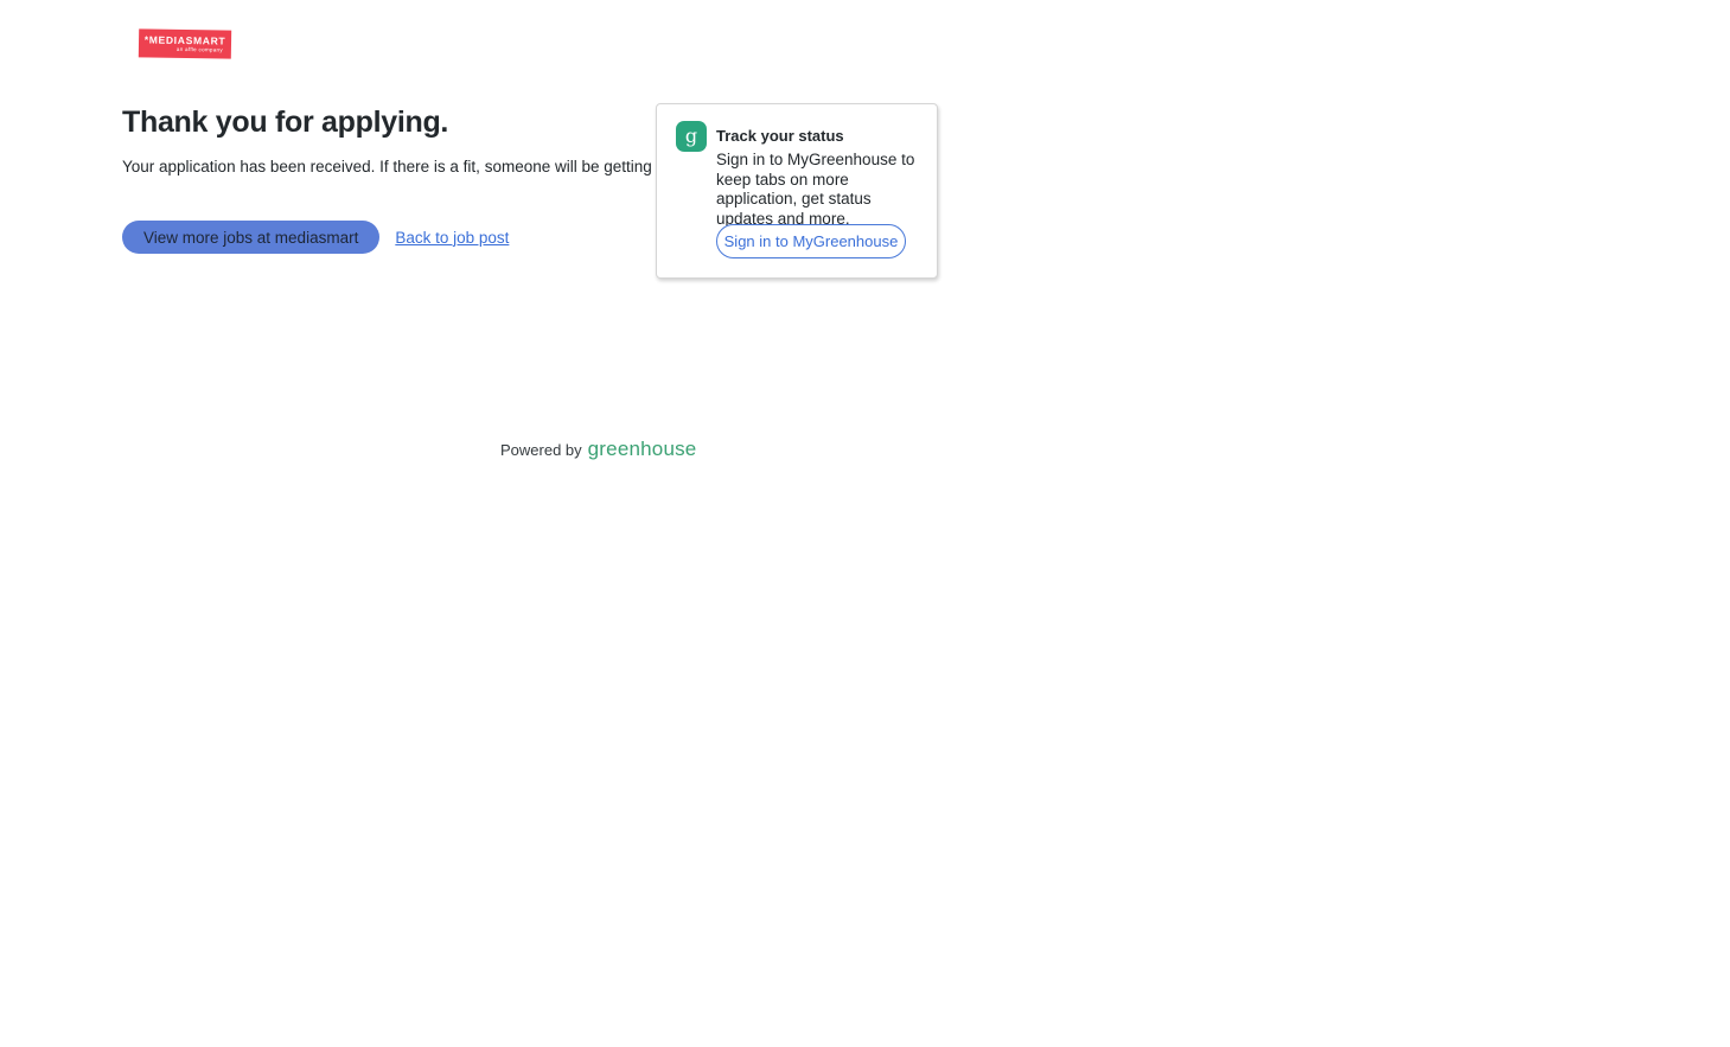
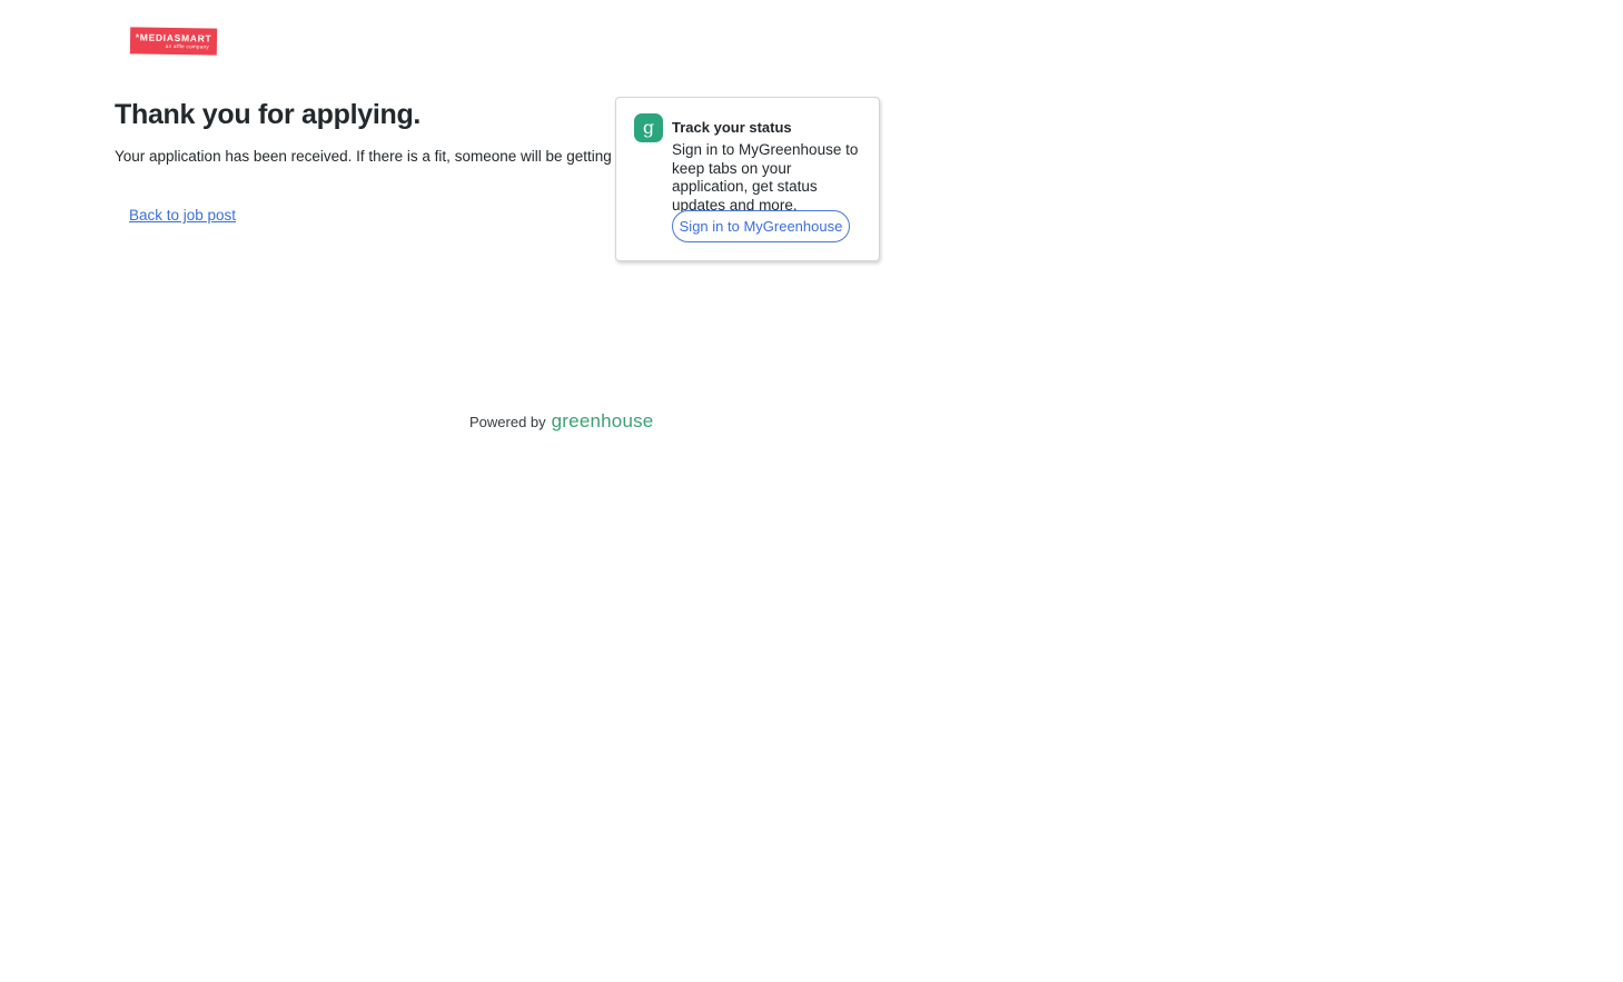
  *MEDIASMART
  Thank you for applying.
  Your application has been received. If there is a fit, someone will be getting
- View more jobs at mediasmart
  Back to job post
  g
  Track your status
- Sign in to MyGreenhouse to keep tabs on more application, get status updates and more.
+ Sign in to MyGreenhouse to keep tabs on your application, get status updates and more.
  Sign in to MyGreenhouse
  Powered by
  greenhouse
